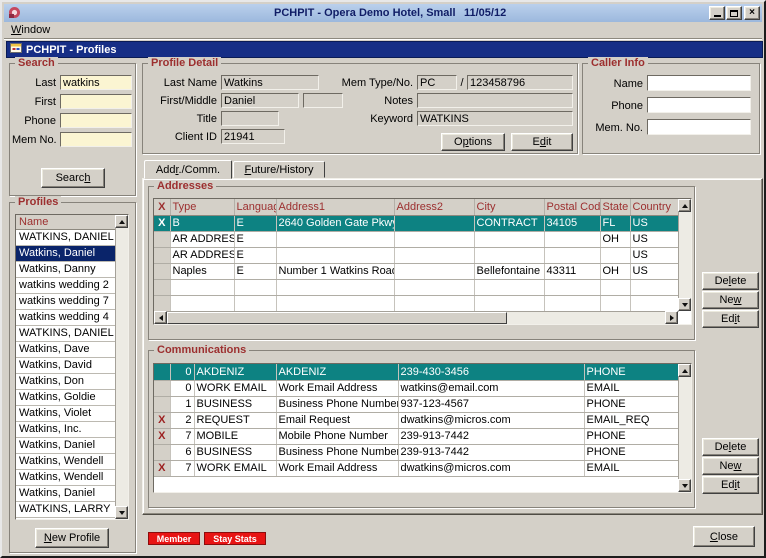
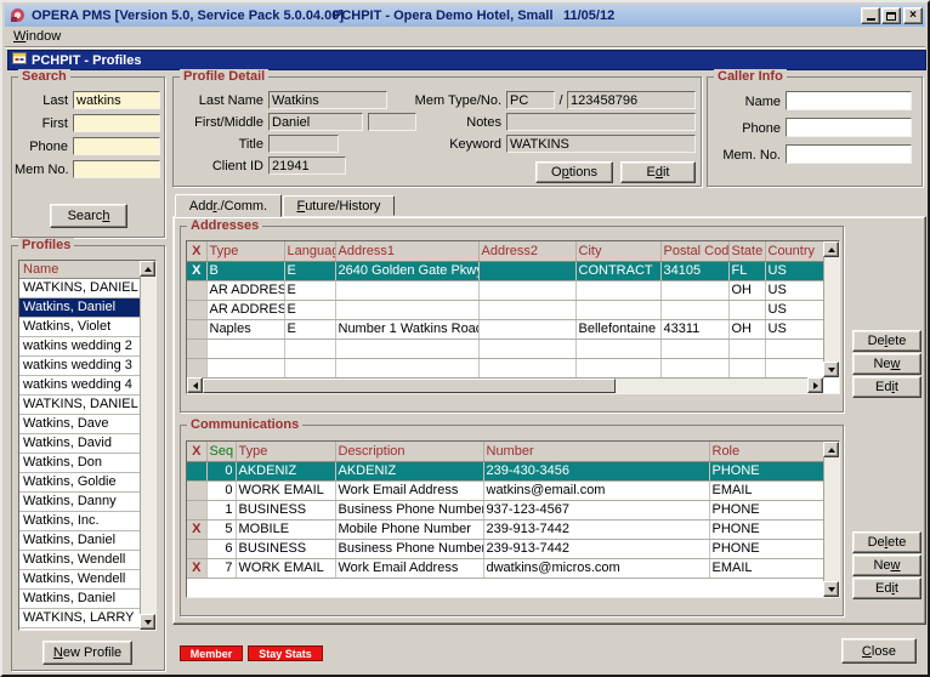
+ OPERA PMS [Version 5.0, Service Pack 5.0.04.00]
  PCHPIT - Opera Demo Hotel, Small
  11/05/12
  ×
  Window
  PCHPIT - Profiles
  Search
  Last
  watkins
  First
  Phone
  Mem No.
  Search
  Profiles
  Name
  WATKINS, DANIEL
  Watkins, Daniel
- Watkins, Danny
+ Watkins, Violet
  watkins wedding 2
- watkins wedding 7
+ watkins wedding 3
  watkins wedding 4
  WATKINS, DANIEL
  Watkins, Dave
  Watkins, David
  Watkins, Don
  Watkins, Goldie
- Watkins, Violet
+ Watkins, Danny
  Watkins, Inc.
  Watkins, Daniel
  Watkins, Wendell
  Watkins, Wendell
  Watkins, Daniel
  WATKINS, LARRY
  New Profile
  Profile Detail
  Last Name
  Watkins
  First/Middle
  Daniel
  Title
  Client ID
  21941
  Mem Type/No.
  PC
  /
  123458796
  Notes
  Keyword
  WATKINS
  Options
  Edit
  Caller Info
  Name
  Phone
  Mem. No.
  Addr./Comm.
  Future/History
  Addresses
  X	Type	Langua	Address1	Address2	City	Postal Cod	State	Country
  X	B	E	2640 Golden Gate Pkw		CONTRACT	34105	FL	US
  	AR ADDRES	E					OH	US
  	AR ADDRES	E						US
  	Naples	E	Number 1 Watkins Roa		Bellefontaine	43311	OH	US
  Delete
  New
  Edit
  Communications
+ X	Seq	Type	Description	Number	Role
  	0	AKDENIZ	AKDENIZ	239-430-3456	PHONE
  	0	WORK EMAIL	Work Email Address	watkins@email.com	EMAIL
  	1	BUSINESS	Business Phone Numbe	937-123-4567	PHONE
- X	2	REQUEST	Email Request	dwatkins@micros.com	EMAIL_REQ
- X	7	MOBILE	Mobile Phone Number	239-913-7442	PHONE
+ X	5	MOBILE	Mobile Phone Number	239-913-7442	PHONE
  	6	BUSINESS	Business Phone Numbe	239-913-7442	PHONE
  X	7	WORK EMAIL	Work Email Address	dwatkins@micros.com	EMAIL
  Delete
  New
  Edit
  Member
  Stay Stats
  Close
